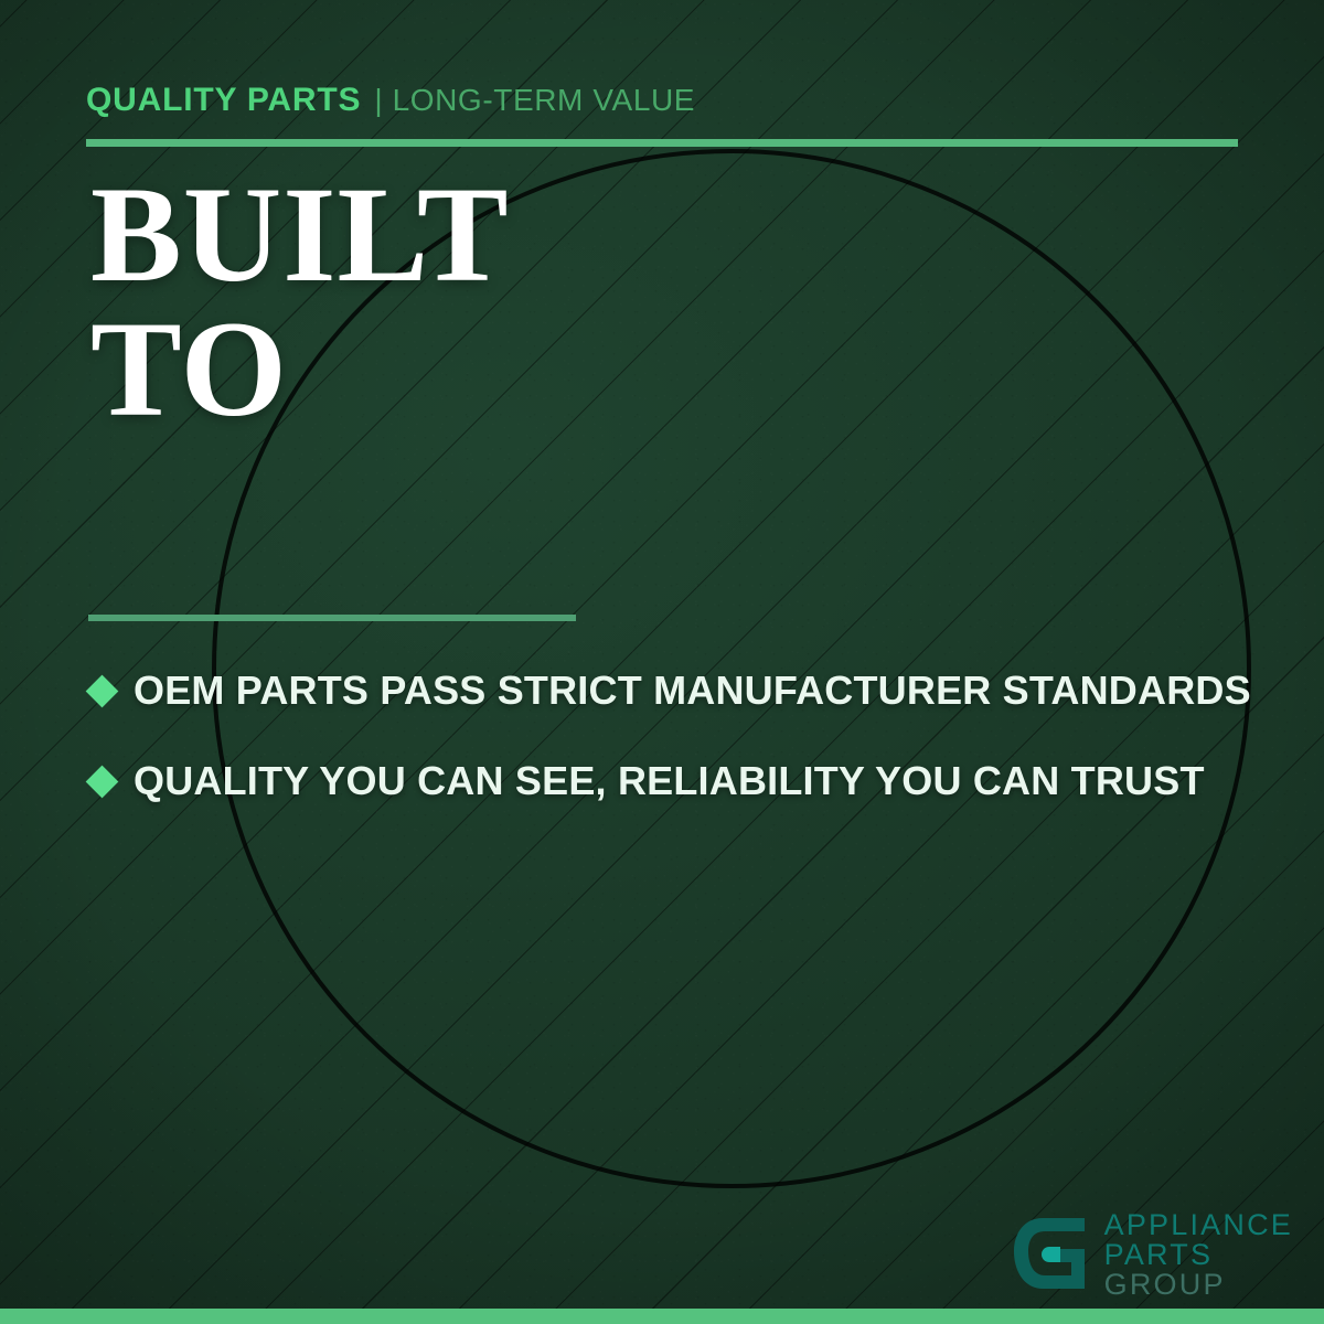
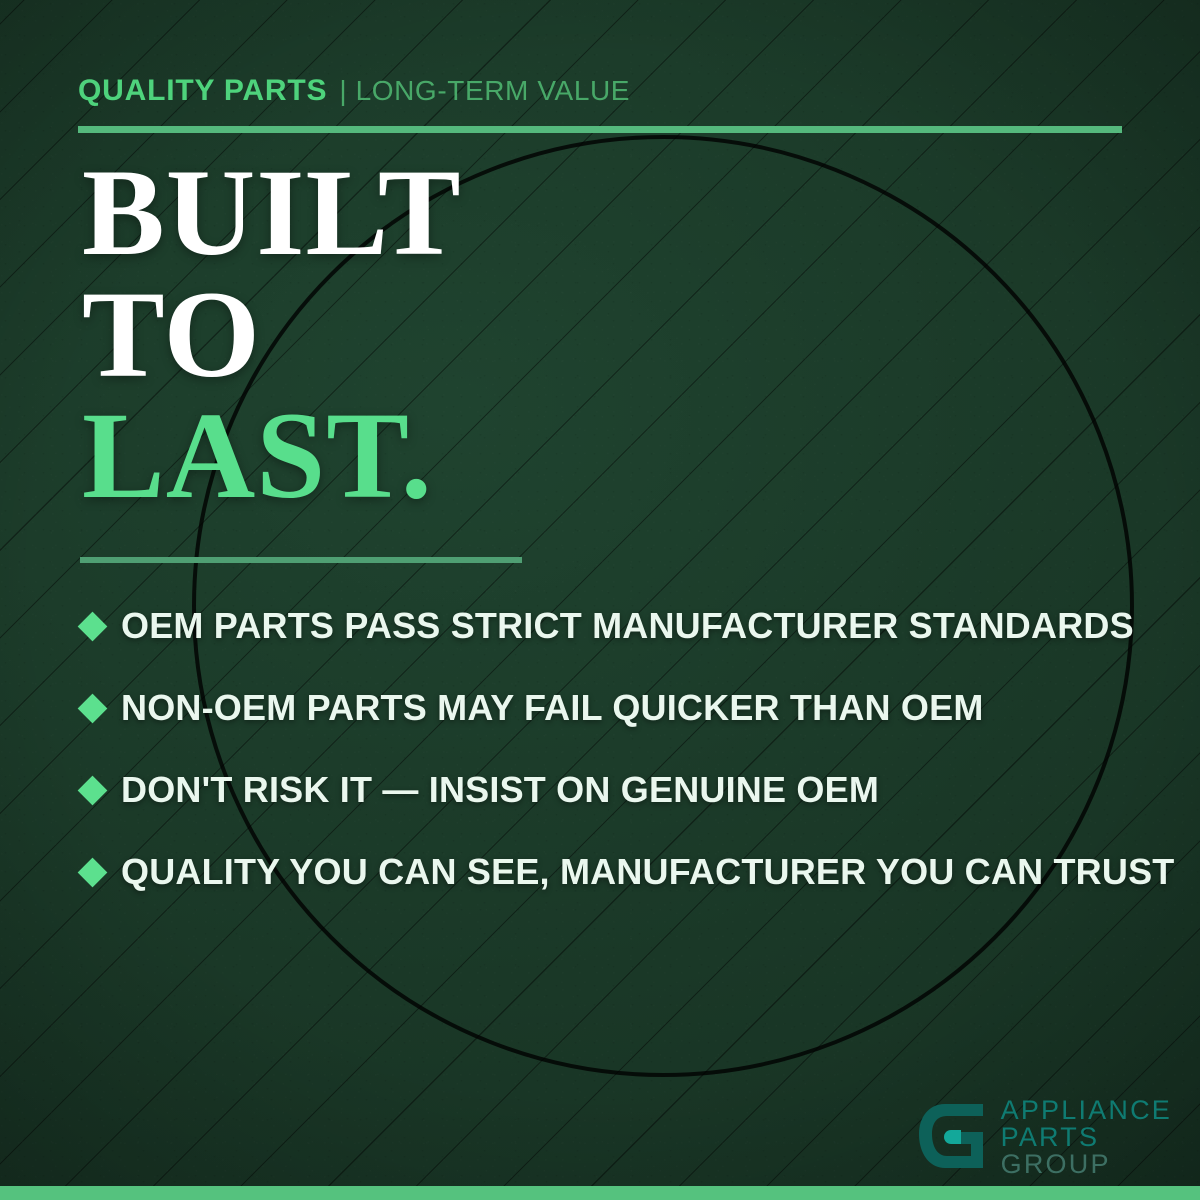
  QUALITY PARTS
  | LONG-TERM VALUE
  BUILT
  TO
+ LAST.
  OEM PARTS PASS STRICT MANUFACTURER STANDARDS
+ NON-OEM PARTS MAY FAIL QUICKER THAN OEM
+ DON'T RISK IT — INSIST ON GENUINE OEM
- QUALITY YOU CAN SEE, RELIABILITY YOU CAN TRUST
+ QUALITY YOU CAN SEE, MANUFACTURER YOU CAN TRUST
  APPLIANCE
  PARTS
  GROUP
